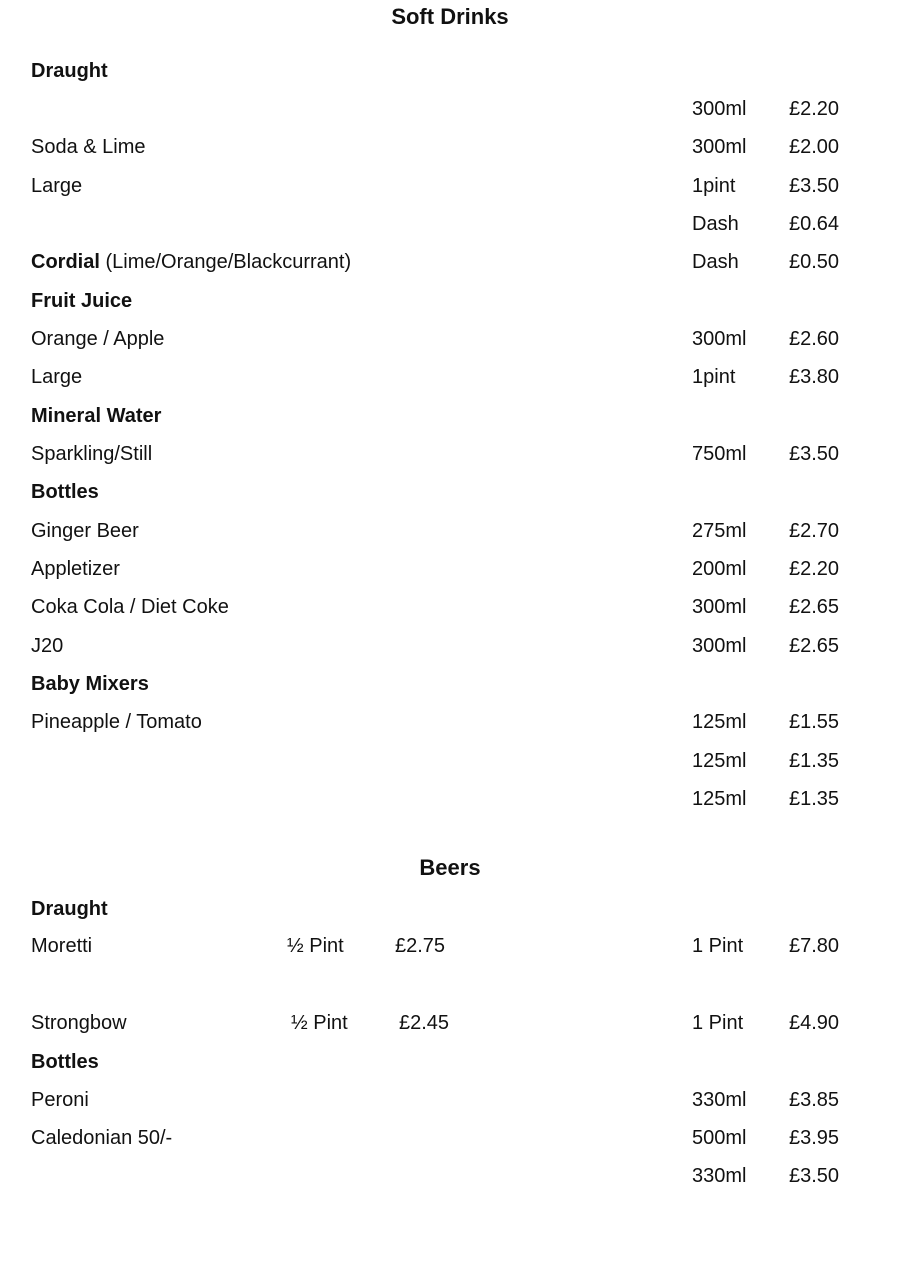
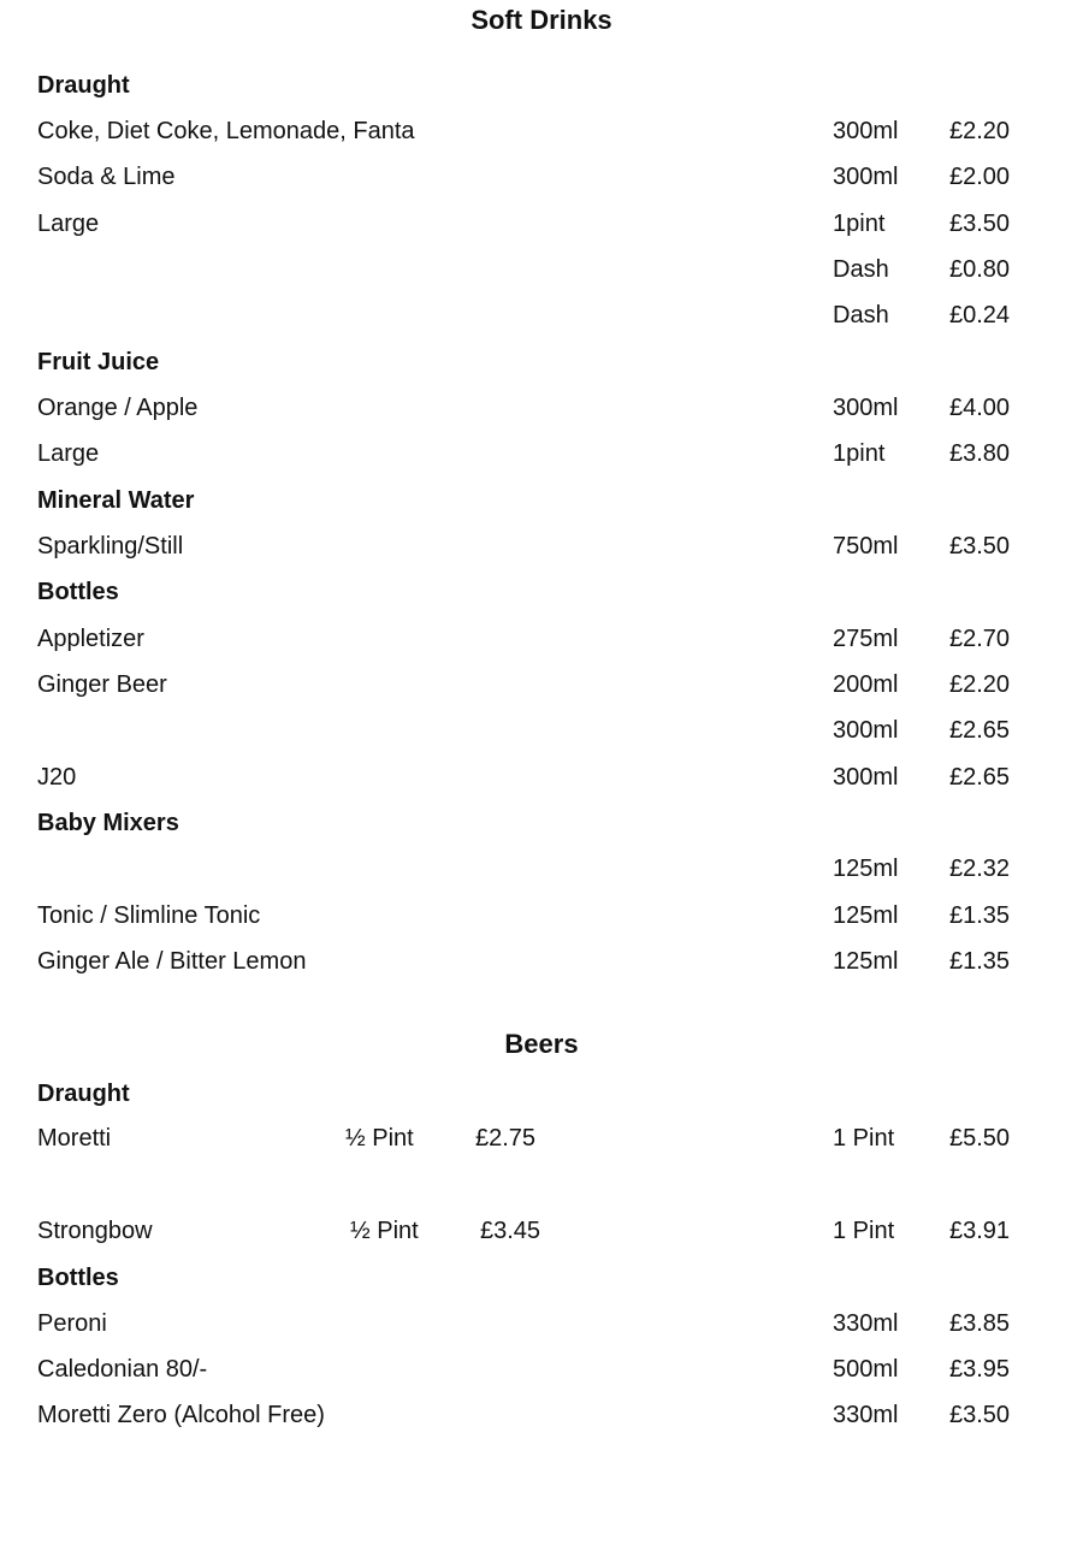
  Soft Drinks
  Draught
+ Coke, Diet Coke, Lemonade, Fanta
  300ml
  £2.20
  Soda & Lime
  300ml
  £2.00
  Large
  1pint
  £3.50
  Dash
- £0.64
+ £0.80
- Cordial (Lime/Orange/Blackcurrant)
  Dash
- £0.50
+ £0.24
  Fruit Juice
  Orange / Apple
  300ml
- £2.60
+ £4.00
  Large
  1pint
  £3.80
  Mineral Water
  Sparkling/Still
  750ml
  £3.50
  Bottles
- Ginger Beer
+ Appletizer
  275ml
  £2.70
- Appletizer
+ Ginger Beer
  200ml
  £2.20
- Coka Cola / Diet Coke
  300ml
  £2.65
  J20
  300ml
  £2.65
  Baby Mixers
- Pineapple / Tomato
  125ml
- £1.55
+ £2.32
+ Tonic / Slimline Tonic
  125ml
  £1.35
+ Ginger Ale / Bitter Lemon
  125ml
  £1.35
  Beers
  Draught
  Moretti
  ½ Pint
  £2.75
  1 Pint
- £7.80
+ £5.50
  Strongbow
  ½ Pint
- £2.45
+ £3.45
  1 Pint
- £4.90
+ £3.91
  Bottles
  Peroni
  330ml
  £3.85
- Caledonian 50/-
+ Caledonian 80/-
  500ml
  £3.95
+ Moretti Zero (Alcohol Free)
  330ml
  £3.50
